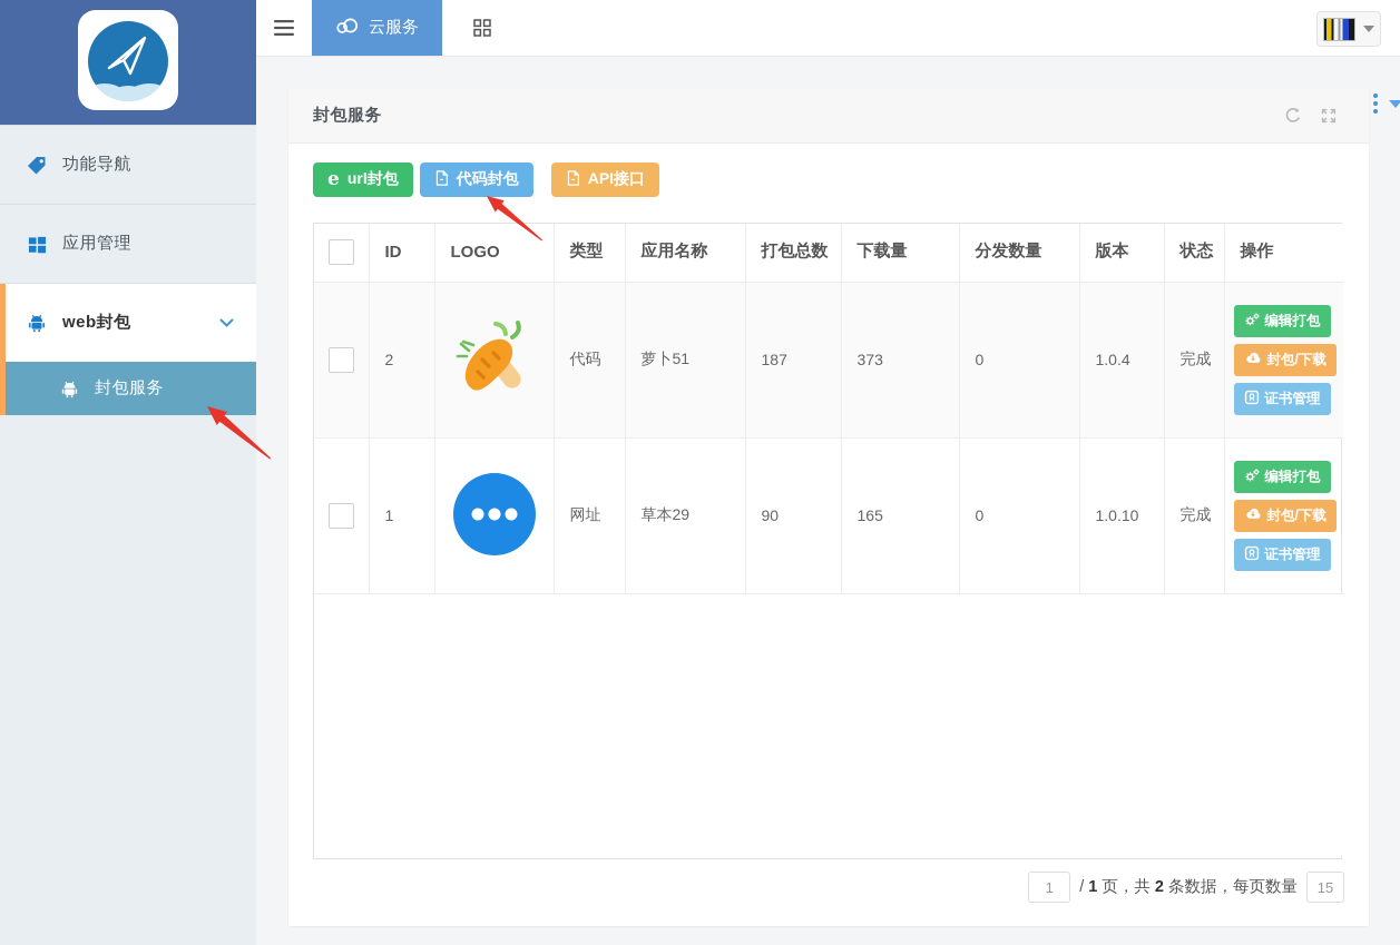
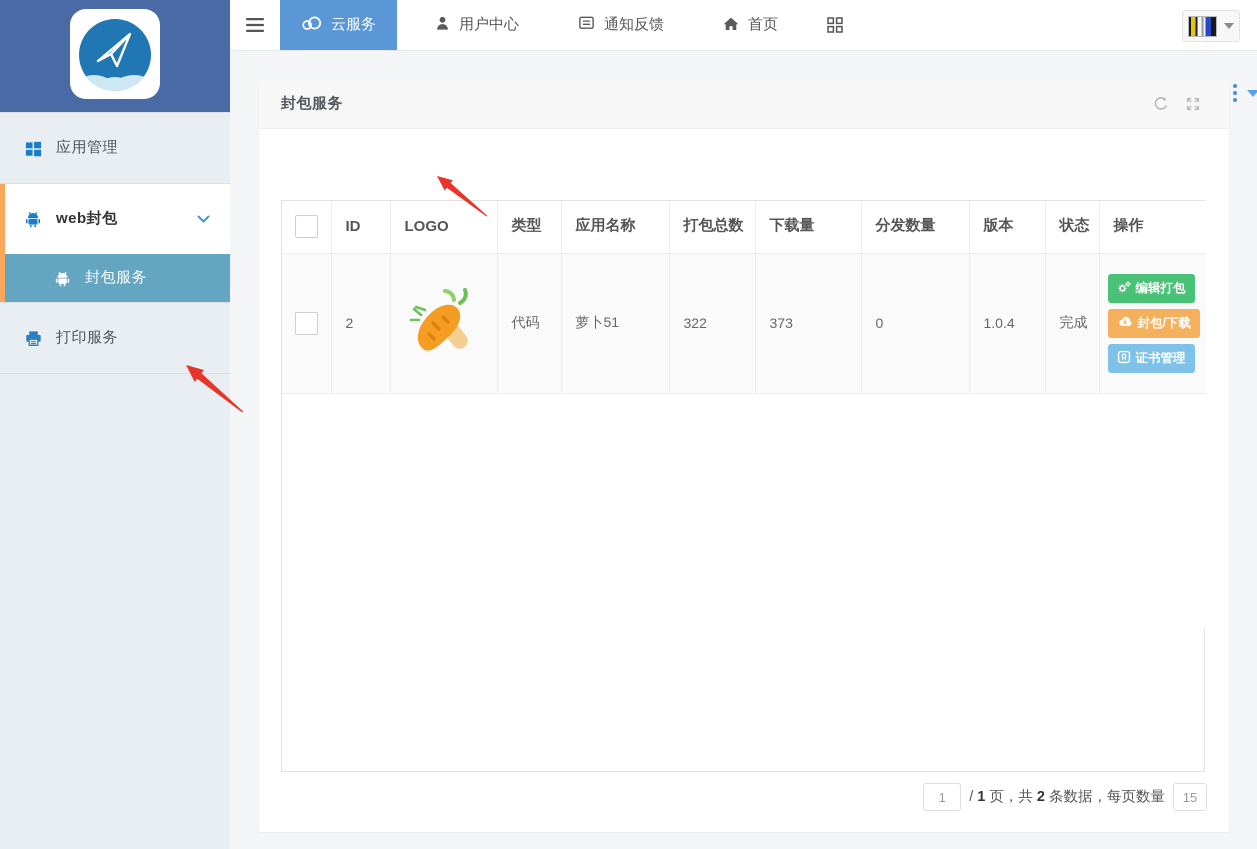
- 功能导航
  应用管理
  web封包
  封包服务
+ 打印服务
  云服务
+ 用户中心
+ 通知反馈
+ 首页
  封包服务
- e
- url封包
- 代码封包
- API接口
  	ID	LOGO	类型	应用名称	打包总数	下载量	分发数量	版本	状态	操作
- 	2		代码	萝卜51	187	373	0	1.0.4	完成	编辑打包 封包/下载 证书管理
+ 	2		代码	萝卜51	322	373	0	1.0.4	完成	编辑打包 封包/下载 证书管理
- 	1		网址	草本29	90	165	0	1.0.10	完成	编辑打包 封包/下载 证书管理
  1
  / 1 页，共 2 条数据，每页数量
  15
